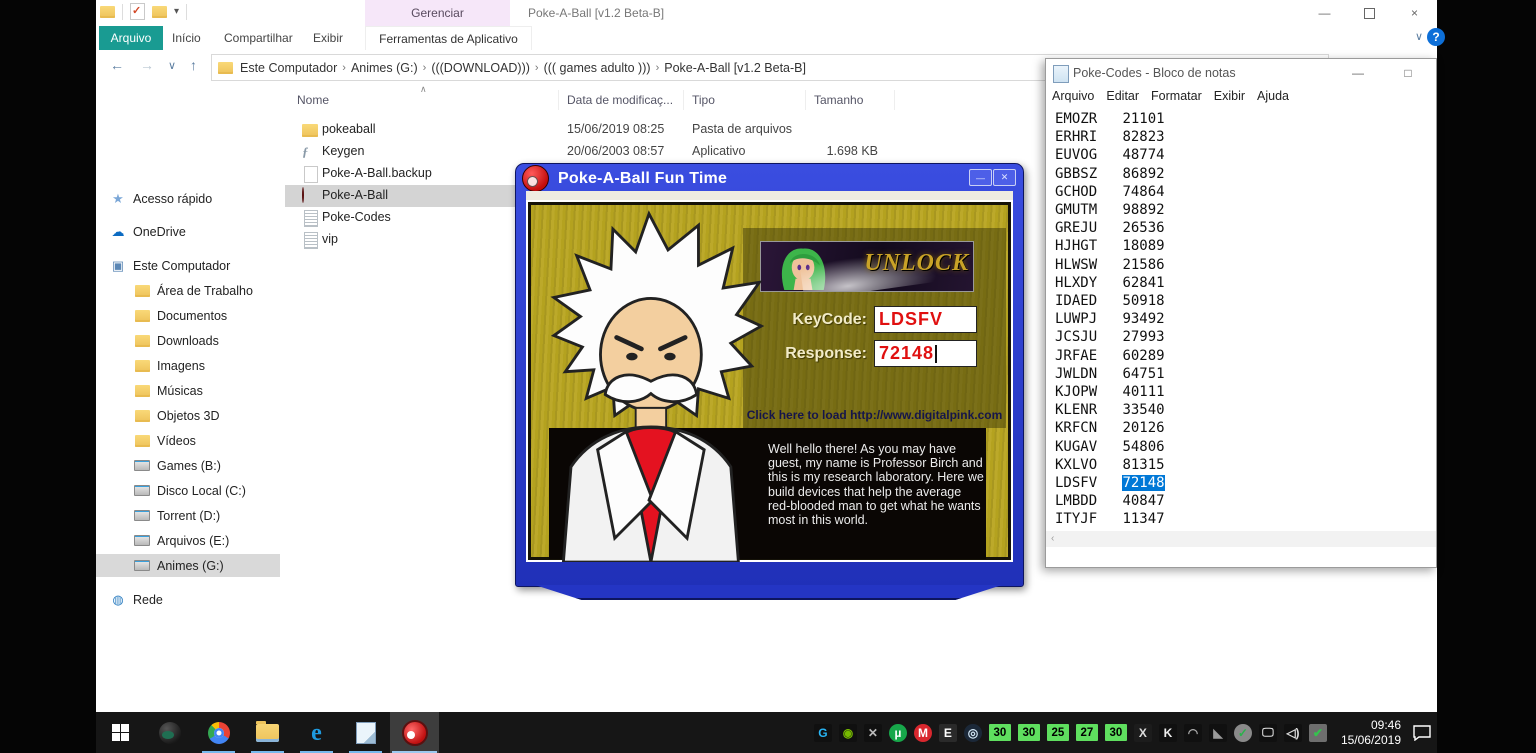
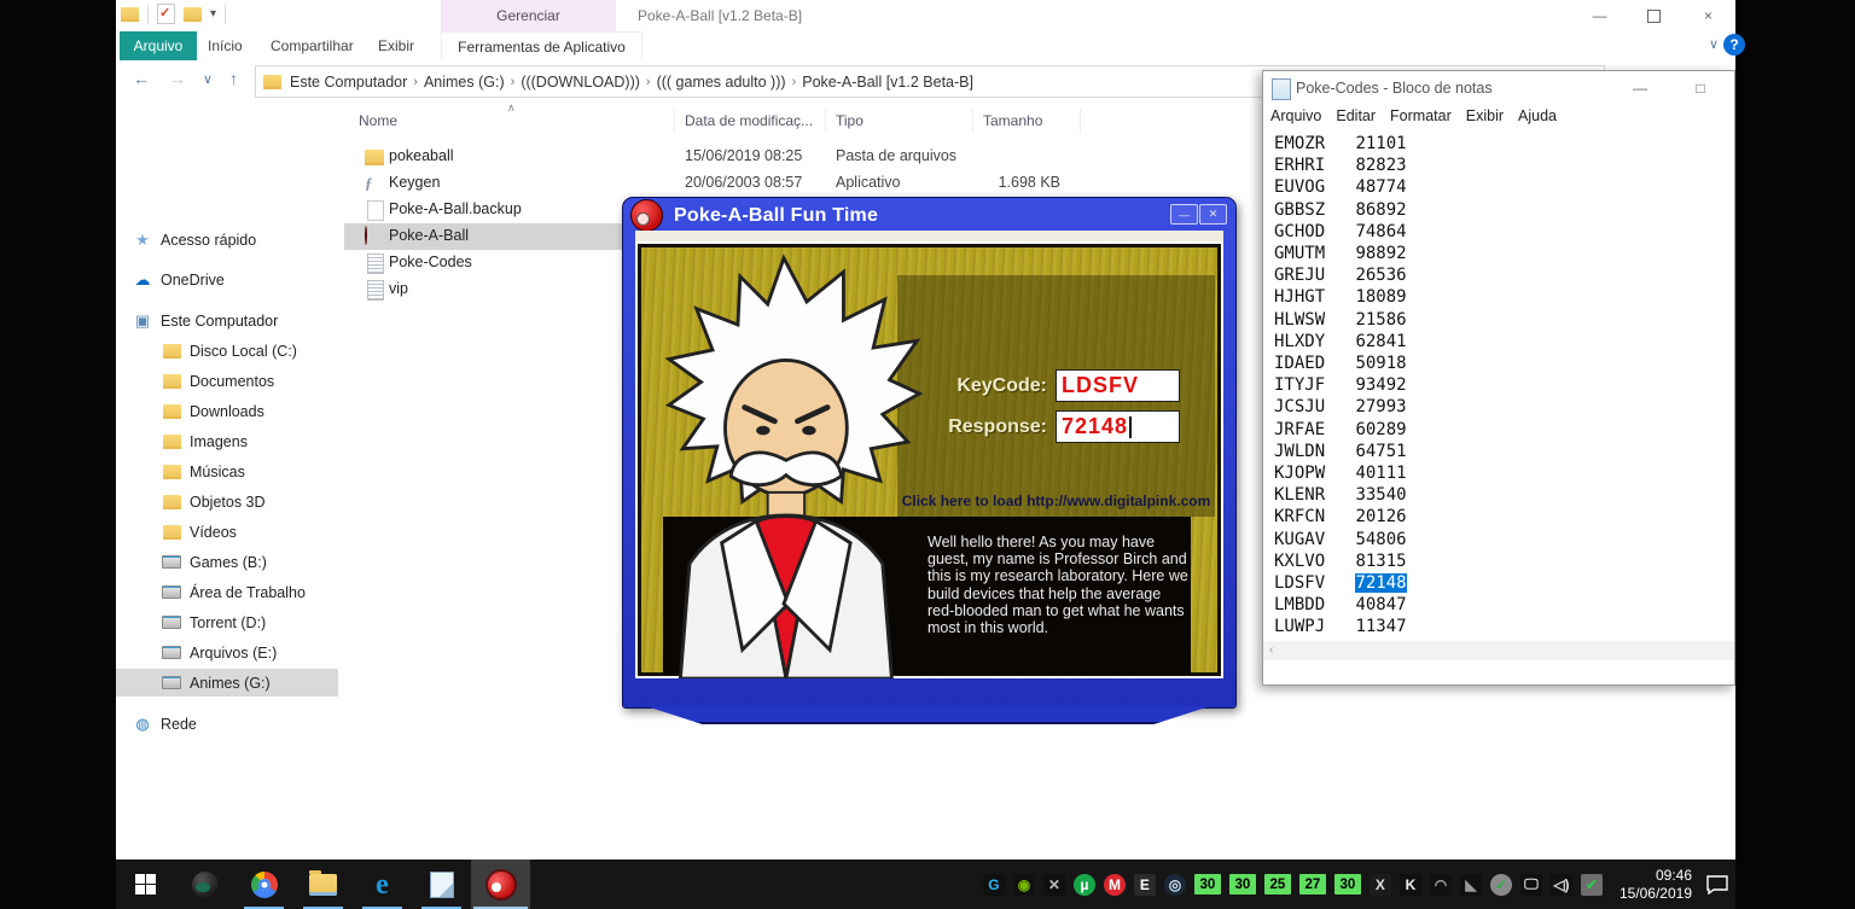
  ▾
  Gerenciar
  Poke-A-Ball [v1.2 Beta-B]
  —
  ×
  Arquivo
  Início
  Compartilhar
  Exibir
  Ferramentas de Aplicativo
  ∨
  ?
  ←
  →
  ∨
  ↑
  Este Computador
  ›
  Animes (G:)
  ›
  (((DOWNLOAD)))
  ›
  ((( games adulto )))
  ›
  Poke-A-Ball [v1.2 Beta-B]
  ★
  Acesso rápido
  ☁
  OneDrive
  ▣
  Este Computador
- Área de Trabalho
+ Disco Local (C:)
  Documentos
  Downloads
  Imagens
  Músicas
  Objetos 3D
  Vídeos
  Games (B:)
- Disco Local (C:)
+ Área de Trabalho
  Torrent (D:)
  Arquivos (E:)
  Animes (G:)
  ◍
  Rede
  ∧
  Nome
  Data de modificaç...
  Tipo
  Tamanho
  pokeaball
  15/06/2019 08:25
  Pasta de arquivos
  ƒ
  Keygen
  20/06/2003 08:57
  Aplicativo
  1.698 KB
  Poke-A-Ball.backup
  Poke-A-Ball
  Poke-Codes
  vip
  Poke-A-Ball Fun Time
  —
  ✕
  Well hello there! As you may have guest, my name is Professor Birch and this is my research laboratory. Here we build devices that help the average red-blooded man to get what he wants most in this world.
- UNLOCK
  KeyCode:
  LDSFV
  Response:
  72148
  Click here to load http://www.digitalpink.com
  Poke-Codes - Bloco de notas
  —
  □
  Arquivo
  Editar
  Formatar
  Exibir
  Ajuda
  EMOZR 21101
  ERHRI 82823
  EUVOG 48774
  GBBSZ 86892
  GCHOD 74864
  GMUTM 98892
  GREJU 26536
  HJHGT 18089
  HLWSW 21586
  HLXDY 62841
  IDAED 50918
- LUWPJ 93492
+ ITYJF 93492
  JCSJU 27993
  JRFAE 60289
  JWLDN 64751
  KJOPW 40111
  KLENR 33540
  KRFCN 20126
  KUGAV 54806
  KXLVO 81315
  LDSFV 72148
  LMBDD 40847
- ITYJF 11347
+ LUWPJ 11347
  ‹
  e
  G
  ◉
  ✕
  µ
  M
  E
  ◎
  30
  30
  25
  27
  30
  X
  K
  ◠
  ◣
  ✓
  🖵
  ◁)
  ✔
  09:46
  15/06/2019
